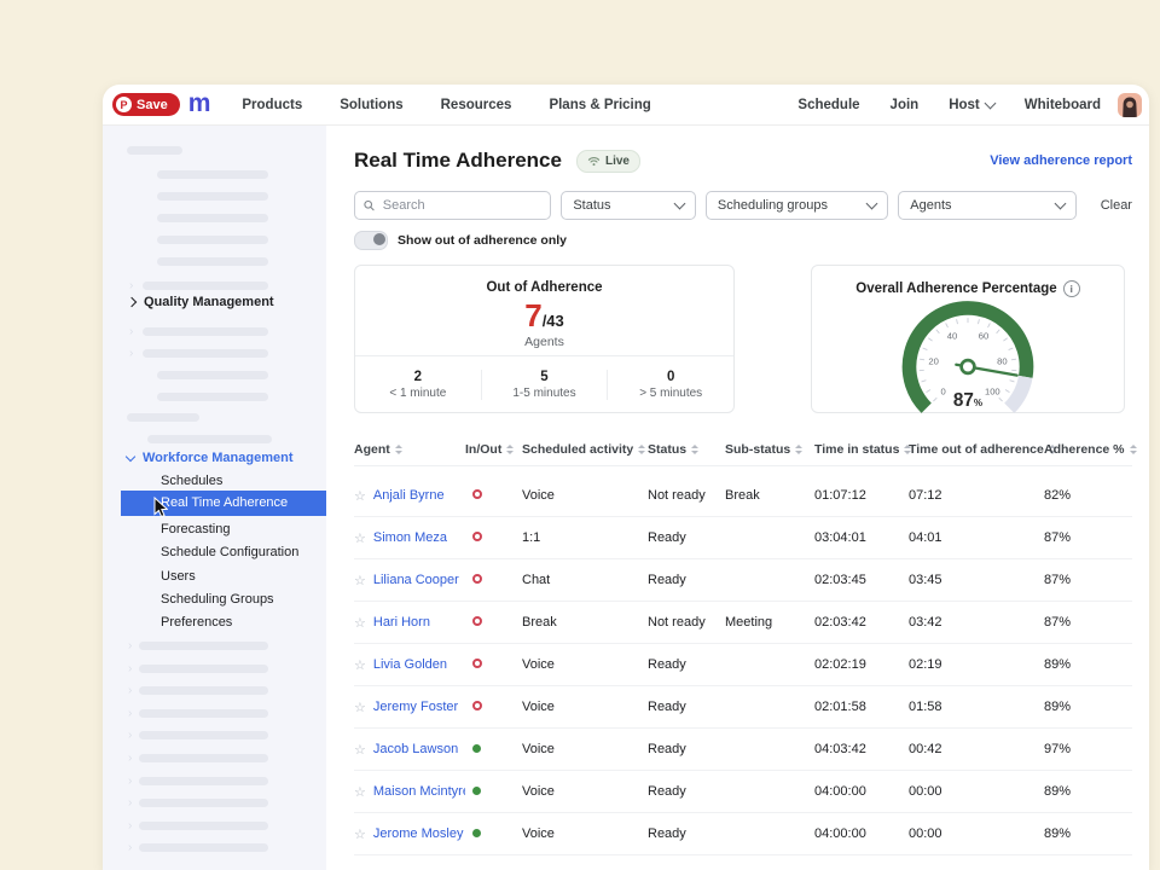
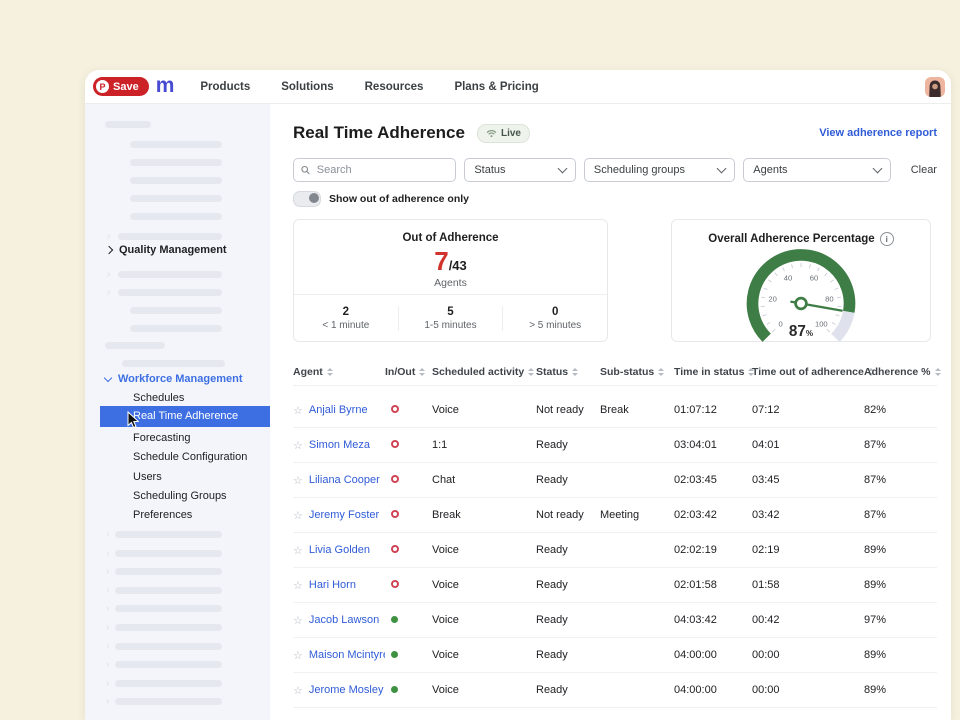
  P
  Save
  m
  Products
  Solutions
  Resources
  Plans & Pricing
- Schedule
- Join
- Host
- Whiteboard
  Quality Management
  Workforce Management
  Schedules
  Real Time Adherence
  Forecasting
  Schedule Configuration
  Users
  Scheduling Groups
  Preferences
  Real Time Adherence
  Live
  View adherence report
  Search
  Status
  Scheduling groups
  Agents
  Clear
  Show out of adherence only
  Out of Adherence
  7
  /43
  Agents
  2
  < 1 minute
  5
  1-5 minutes
  0
  > 5 minutes
  Overall Adherence Percentage
  i
  0
  20
  40
  60
  80
  100
  87%
  Agent
  In/Out
  Scheduled activity
  Status
  Sub-status
  Time in status
  Time out of adherence
  Adherence %
  ☆
  Anjali Byrne
  Voice
  Not ready
  Break
  01:07:12
  07:12
  82%
  ☆
  Simon Meza
  1:1
  Ready
  03:04:01
  04:01
  87%
  ☆
  Liliana Cooper
  Chat
  Ready
  02:03:45
  03:45
  87%
  ☆
- Hari Horn
+ Jeremy Foster
  Break
  Not ready
  Meeting
  02:03:42
  03:42
  87%
  ☆
  Livia Golden
  Voice
  Ready
  02:02:19
  02:19
  89%
  ☆
- Jeremy Foster
+ Hari Horn
  Voice
  Ready
  02:01:58
  01:58
  89%
  ☆
  Jacob Lawson
  Voice
  Ready
  04:03:42
  00:42
  97%
  ☆
  Maison Mcintyr
  Voice
  Ready
  04:00:00
  00:00
  89%
  ☆
  Jerome Mosley
  Voice
  Ready
  04:00:00
  00:00
  89%
